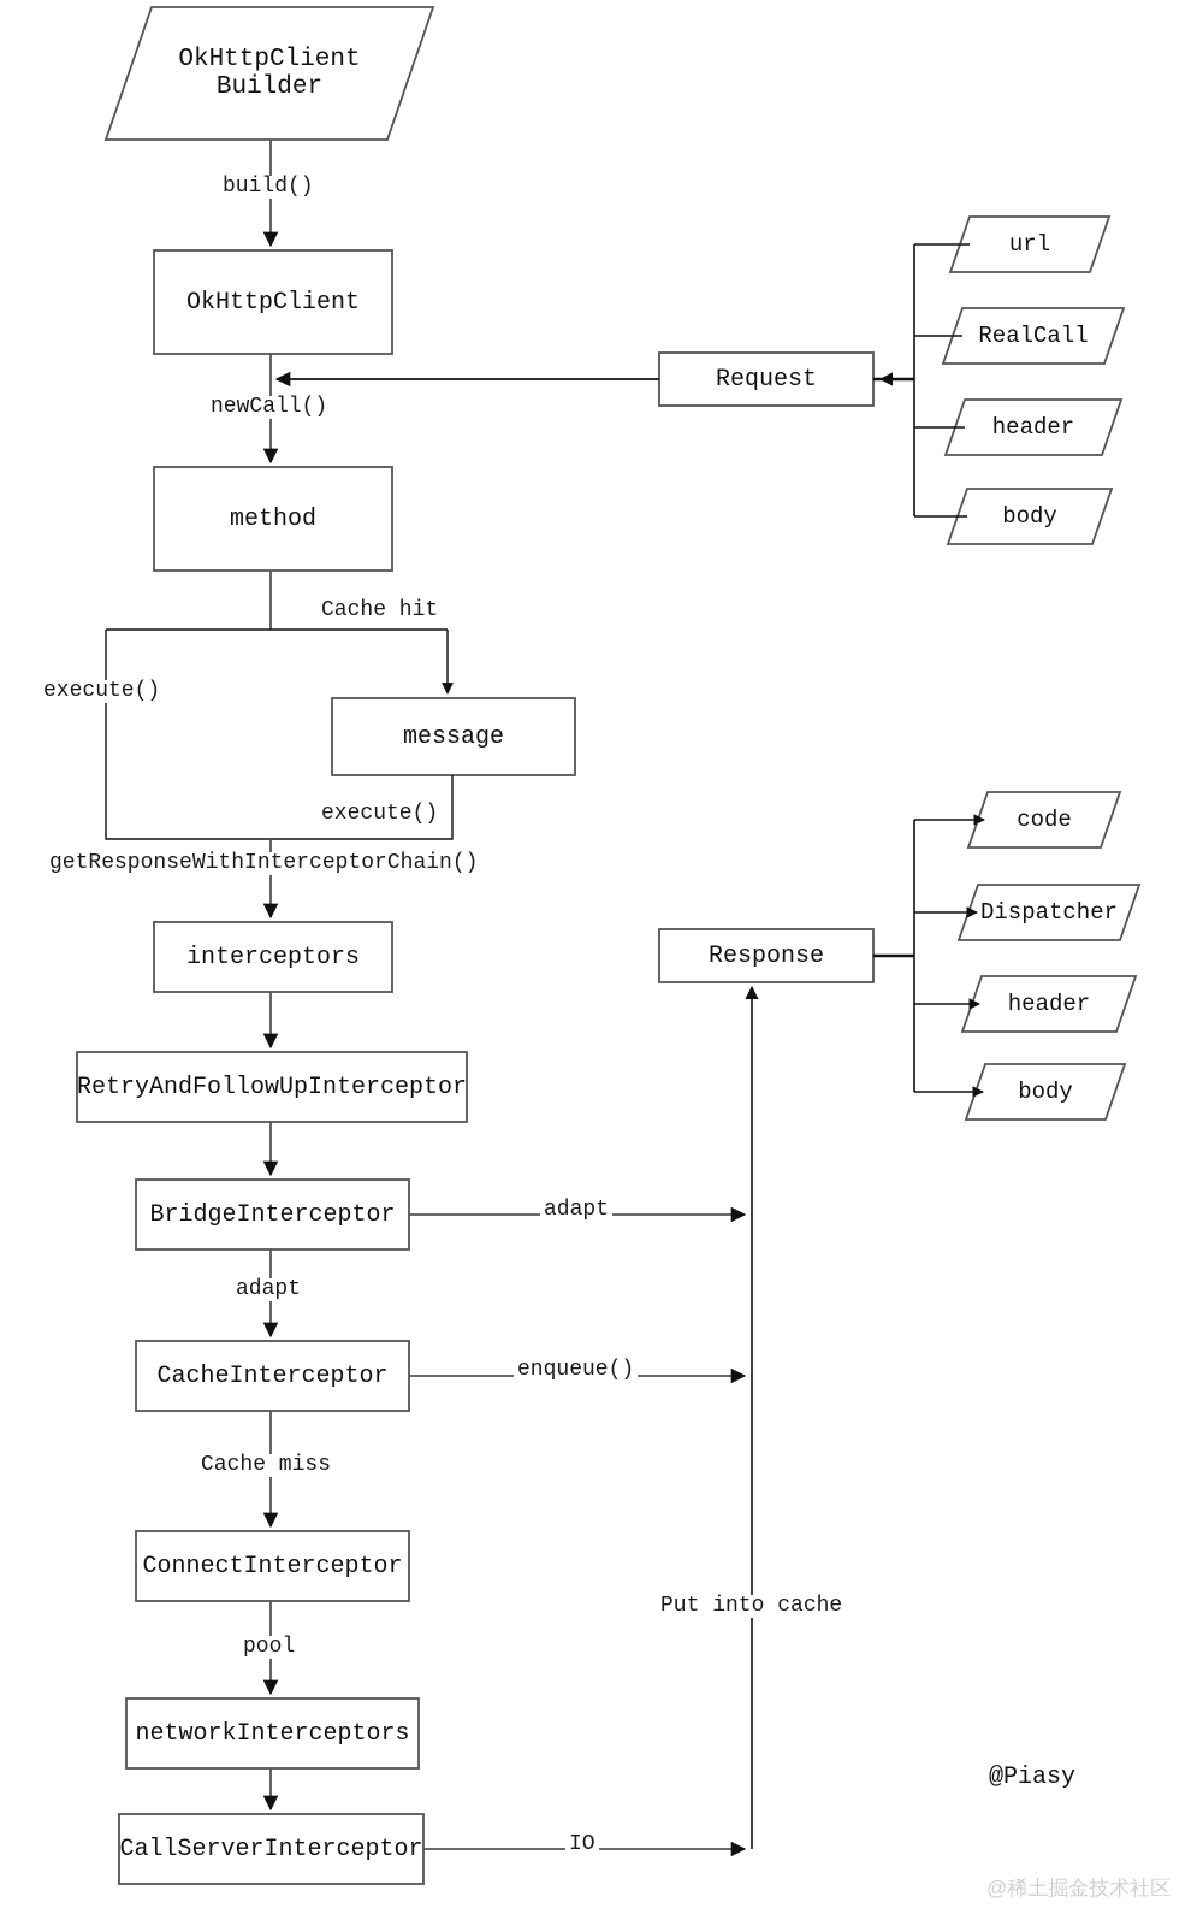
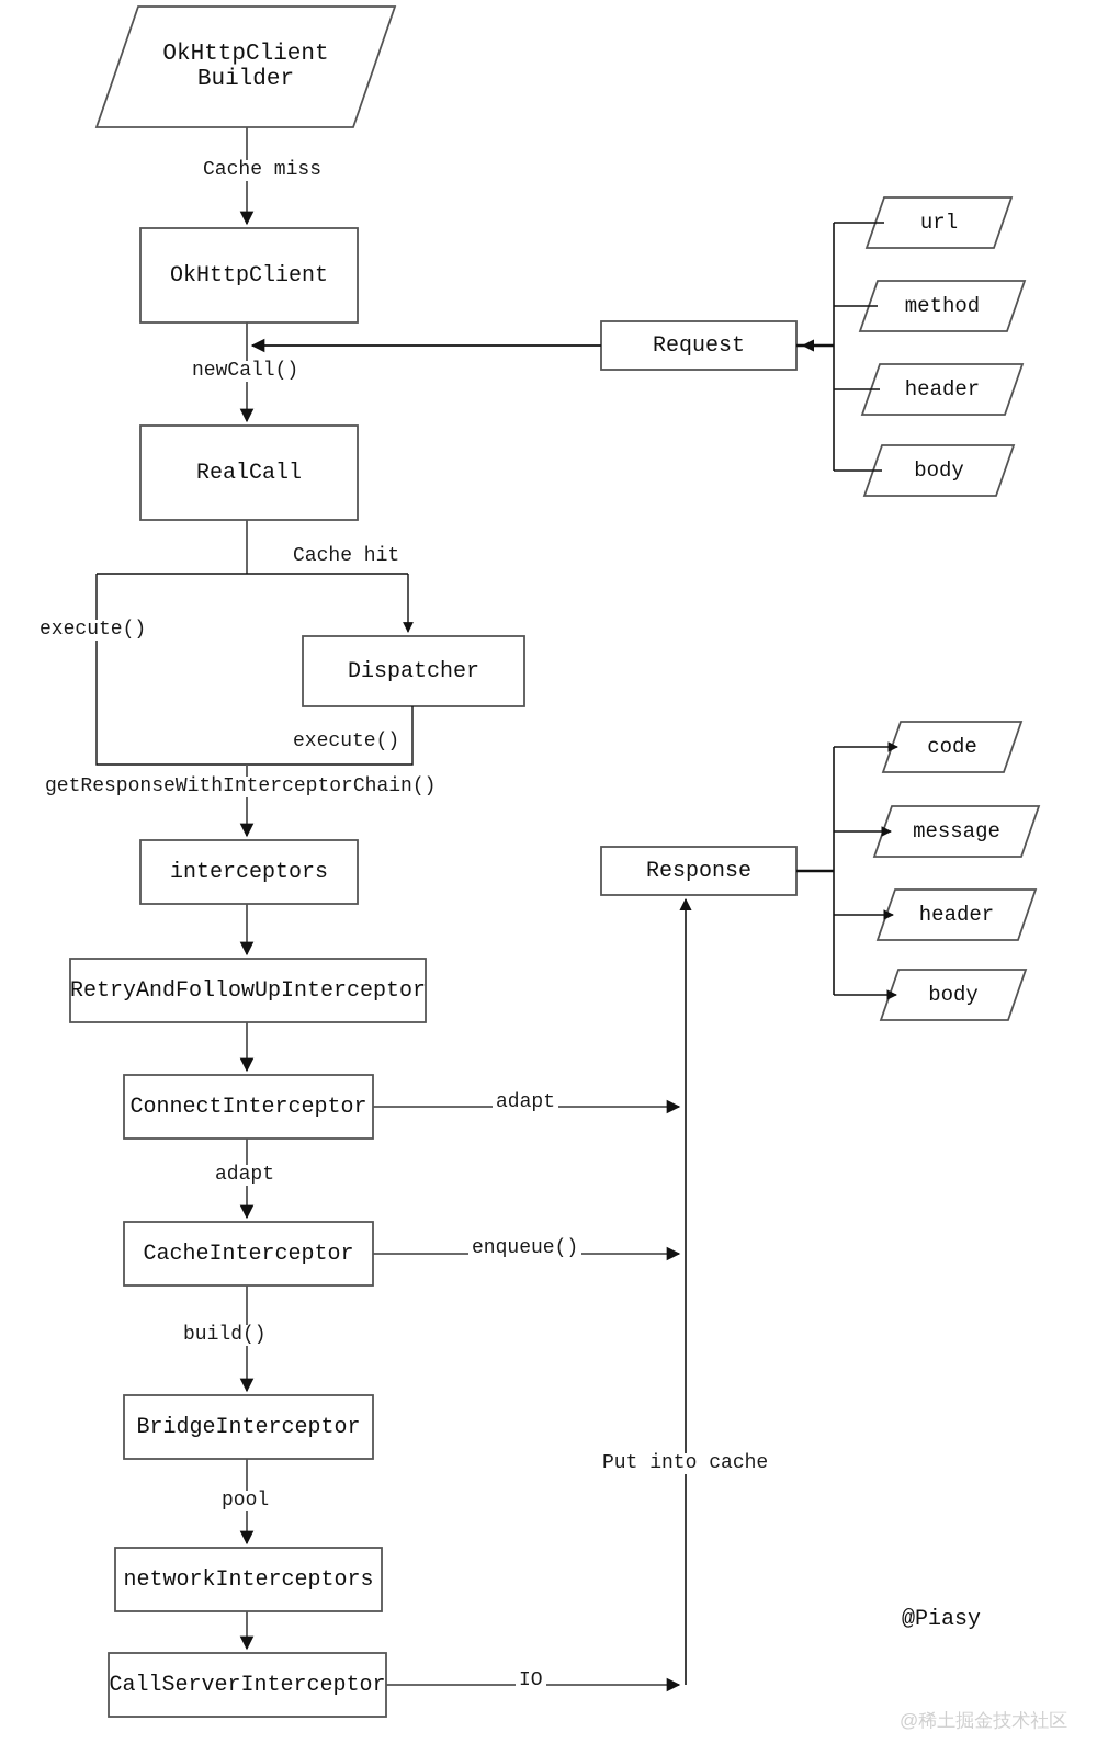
  OkHttpClient
  Builder
  OkHttpClient
- method
+ RealCall
- message
+ Dispatcher
  interceptors
  RetryAndFollowUpInterceptor
- BridgeInterceptor
+ ConnectInterceptor
  CacheInterceptor
- ConnectInterceptor
+ BridgeInterceptor
  networkInterceptors
  CallServerInterceptor
  Request
  url
- RealCall
+ method
  header
  body
  Response
  code
- Dispatcher
+ message
  header
  body
- build()
+ Cache miss
  newCall()
  Cache hit
  execute()
  execute()
  getResponseWithInterceptorChain()
  adapt
  adapt
  enqueue()
- Cache miss
+ build()
  pool
  Put into cache
  IO
  @Piasy
  @稀土掘金技术社区
